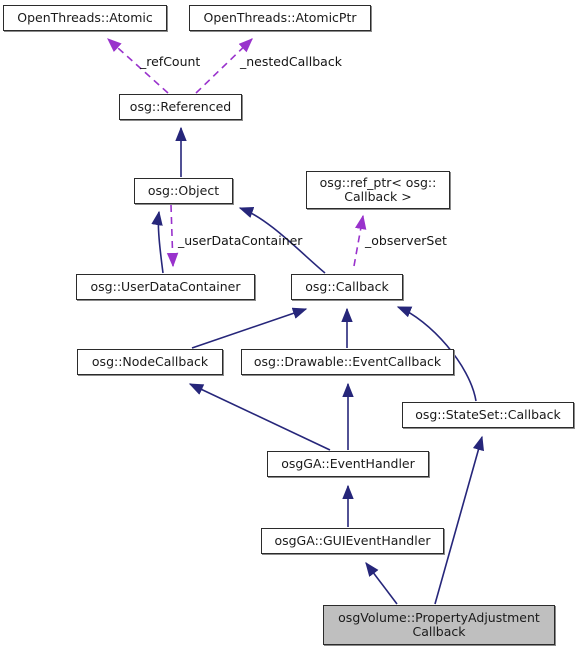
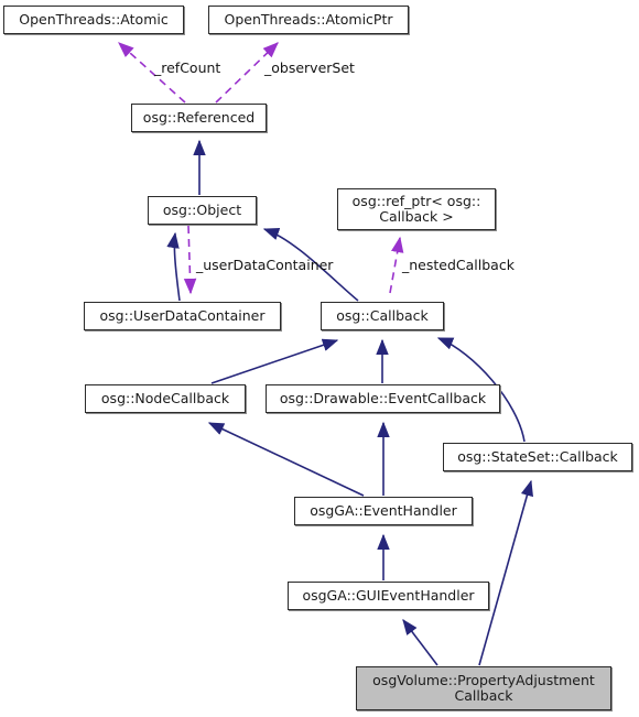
  OpenThreads::Atomic
  OpenThreads::AtomicPtr
  osg::Referenced
  osg::Object
  osg::ref_ptr< osg::
  Callback >
  osg::UserDataContainer
  osg::Callback
  osg::NodeCallback
  osg::Drawable::EventCallback
  osg::StateSet::Callback
  osgGA::EventHandler
  osgGA::GUIEventHandler
  osgVolume::PropertyAdjustment
  Callback
  _refCount
- _nestedCallback
+ _observerSet
  _userDataContainer
- _observerSet
+ _nestedCallback
